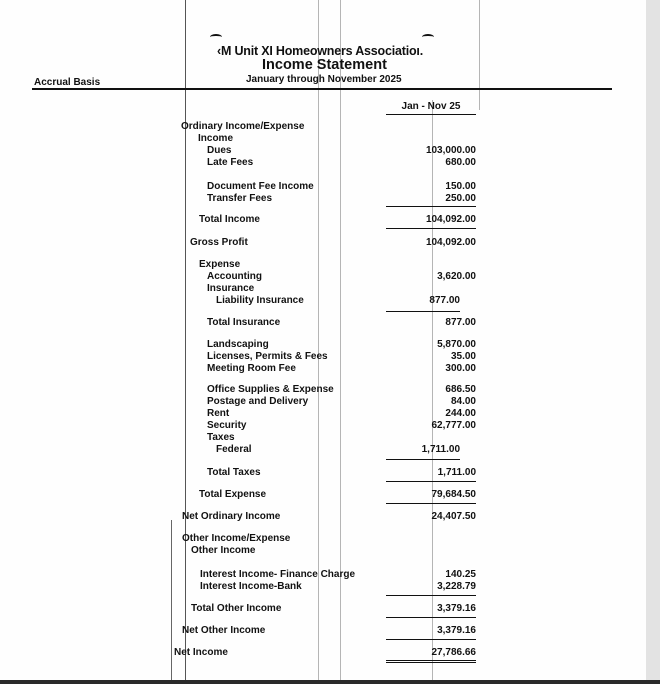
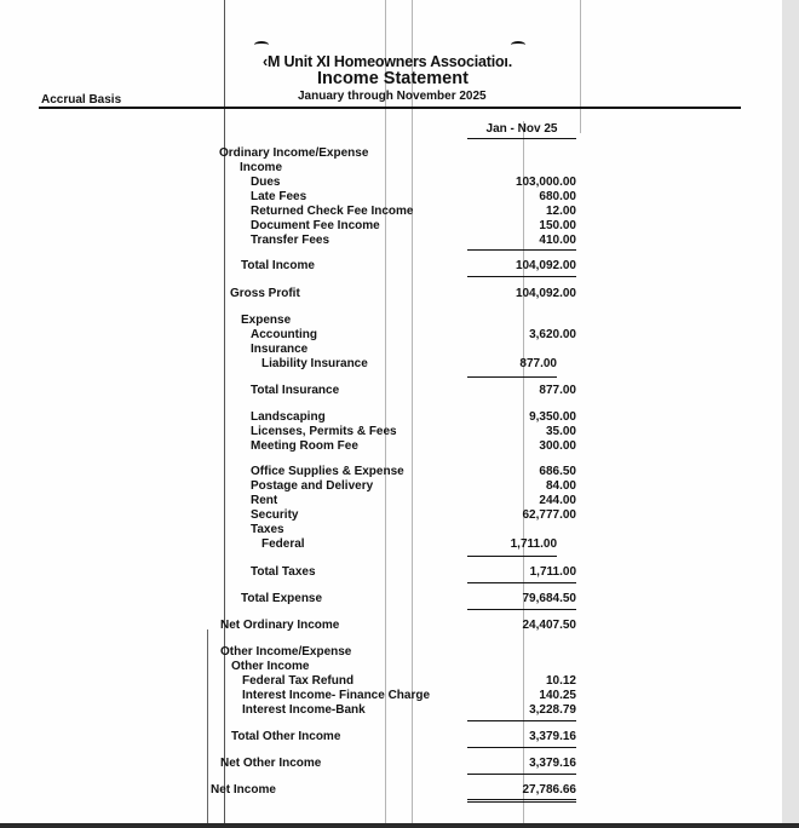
  ‹M Unit XI Homeowners Associatioı.
  Income Statement
  January through November 2025
  Accrual Basis
  Jan - Nov 25
  Ordinary Income/Expense
  Income
  Dues
  103,000.00
  Late Fees
  680.00
+ Returned Check Fee Income
+ 12.00
  Document Fee Income
  150.00
  Transfer Fees
- 250.00
+ 410.00
  Total Income
  104,092.00
  Gross Profit
  104,092.00
  Expense
  Accounting
  3,620.00
  Insurance
  Liability Insurance
  877.00
  Total Insurance
  877.00
  Landscaping
- 5,870.00
+ 9,350.00
  Licenses, Permits & Fees
  35.00
  Meeting Room Fee
  300.00
  Office Supplies & Expense
  686.50
  Postage and Delivery
  84.00
  Rent
  244.00
  Security
  62,777.00
  Taxes
  Federal
  1,711.00
  Total Taxes
  1,711.00
  Total Expense
  79,684.50
  Net Ordinary Income
  24,407.50
  Other Income/Expense
  Other Income
+ Federal Tax Refund
+ 10.12
  Interest Income- Finance Charge
  140.25
  Interest Income-Bank
  3,228.79
  Total Other Income
  3,379.16
  Net Other Income
  3,379.16
  Net Income
  27,786.66
